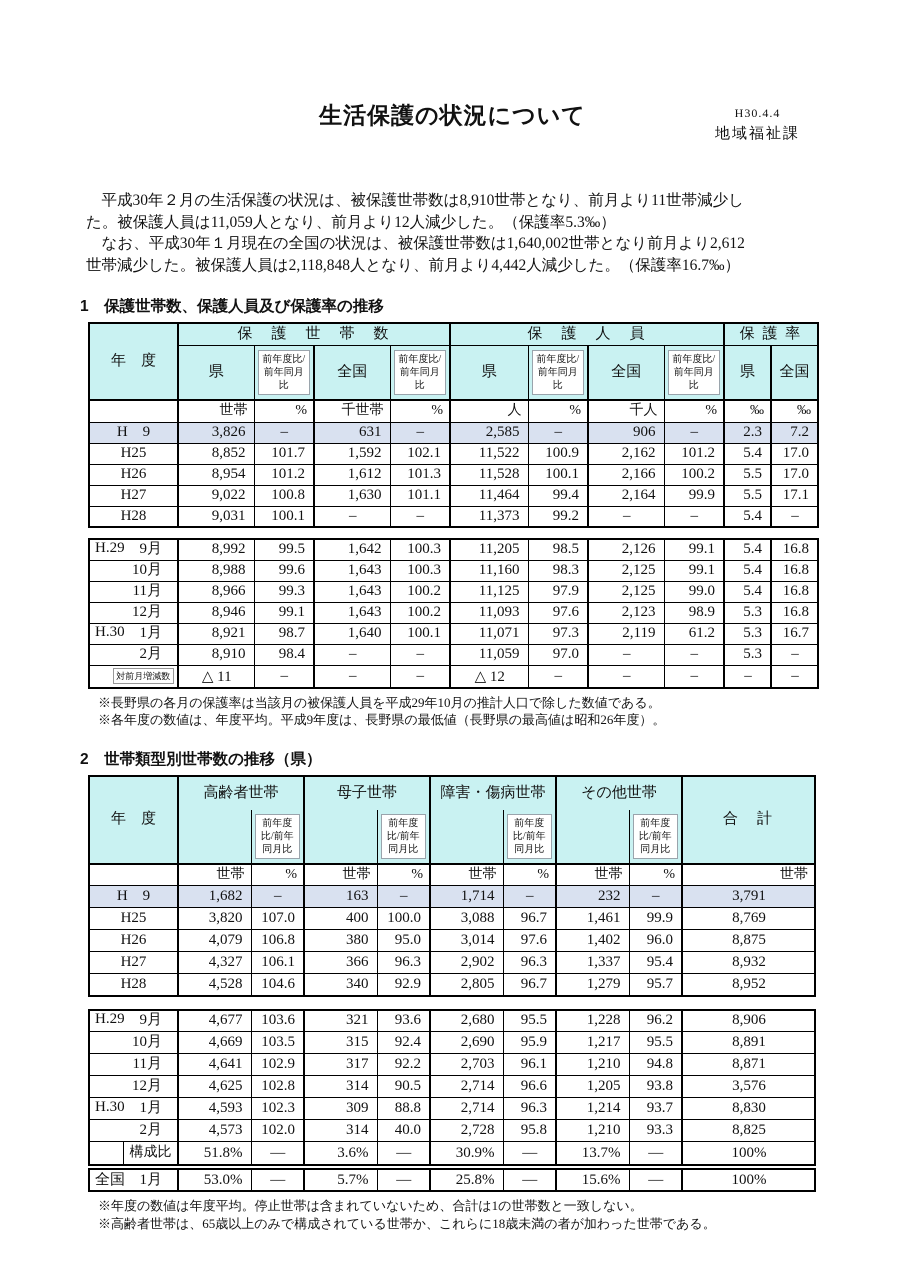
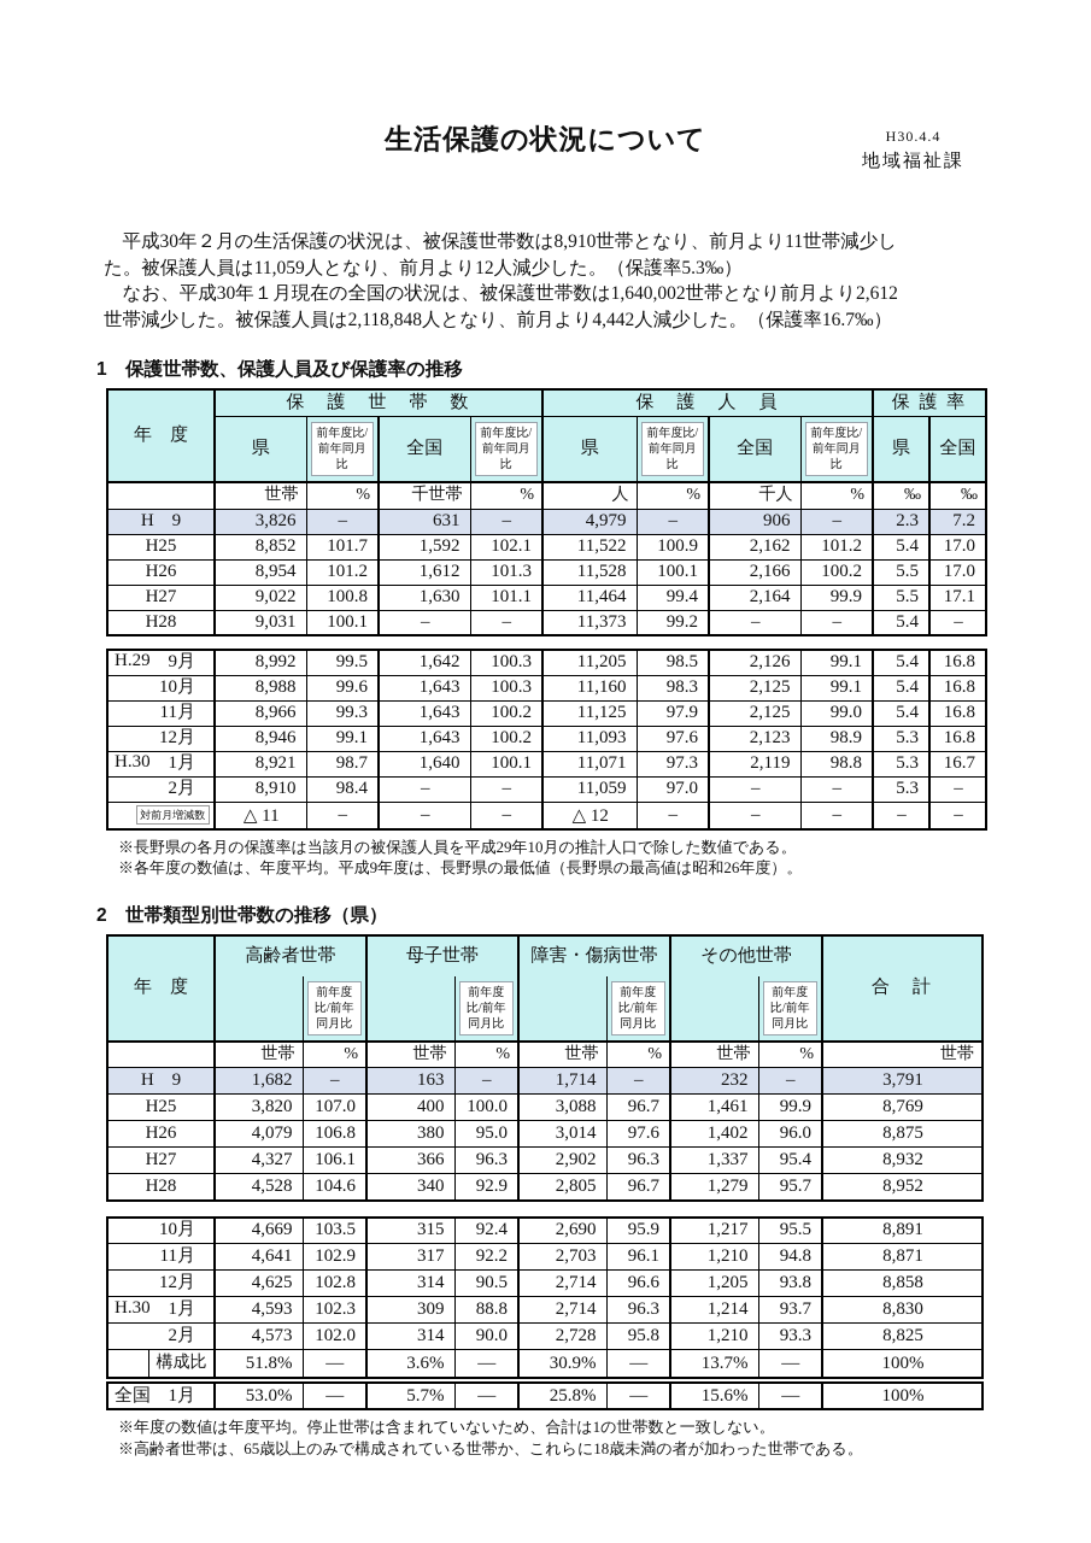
  生活保護の状況について
  H30.4.4
  地域福祉課
  平成30年２月の生活保護の状況は、被保護世帯数は8,910世帯となり、前月より11世帯減少し
  た。被保護人員は11,059人となり、前月より12人減少した。（保護率5.3‰）
  なお、平成30年１月現在の全国の状況は、被保護世帯数は1,640,002世帯となり前月より2,612
  世帯減少した。被保護人員は2,118,848人となり、前月より4,442人減少した。（保護率16.7‰）
  1 保護世帯数、保護人員及び保護率の推移
  年 度	保 護 世 帯 数	保 護 人 員	保 護 率
  県	前年度比/前年同月比	全国	前年度比/前年同月比	県	前年度比/前年同月比	全国	前年度比/前年同月比	県	全国
  	世帯	%	千世帯	%	人	%	千人	%	‰	‰
- H 9	3,826	–	631	–	2,585	–	906	–	2.3	7.2
+ H 9	3,826	–	631	–	4,979	–	906	–	2.3	7.2
  H25	8,852	101.7	1,592	102.1	11,522	100.9	2,162	101.2	5.4	17.0
  H26	8,954	101.2	1,612	101.3	11,528	100.1	2,166	100.2	5.5	17.0
  H27	9,022	100.8	1,630	101.1	11,464	99.4	2,164	99.9	5.5	17.1
  H28	9,031	100.1	–	–	11,373	99.2	–	–	5.4	–
  H.29 9月	8,992	99.5	1,642	100.3	11,205	98.5	2,126	99.1	5.4	16.8
  10月	8,988	99.6	1,643	100.3	11,160	98.3	2,125	99.1	5.4	16.8
  11月	8,966	99.3	1,643	100.2	11,125	97.9	2,125	99.0	5.4	16.8
  12月	8,946	99.1	1,643	100.2	11,093	97.6	2,123	98.9	5.3	16.8
- H.30 1月	8,921	98.7	1,640	100.1	11,071	97.3	2,119	61.2	5.3	16.7
+ H.30 1月	8,921	98.7	1,640	100.1	11,071	97.3	2,119	98.8	5.3	16.7
  2月	8,910	98.4	–	–	11,059	97.0	–	–	5.3	–
  対前月増減数	△ 11	–	–	–	△ 12	–	–	–	–	–
  ※長野県の各月の保護率は当該月の被保護人員を平成29年10月の推計人口で除した数値である。
  ※各年度の数値は、年度平均。平成9年度は、長野県の最低値（長野県の最高値は昭和26年度）。
  2 世帯類型別世帯数の推移（県）
  年 度	高齢者世帯	母子世帯	障害・傷病世帯	その他世帯	合 計
  	前年度比/前年同月比		前年度比/前年同月比		前年度比/前年同月比		前年度比/前年同月比
  	世帯	%	世帯	%	世帯	%	世帯	%	世帯
  H 9	1,682	–	163	–	1,714	–	232	–	3,791
  H25	3,820	107.0	400	100.0	3,088	96.7	1,461	99.9	8,769
  H26	4,079	106.8	380	95.0	3,014	97.6	1,402	96.0	8,875
  H27	4,327	106.1	366	96.3	2,902	96.3	1,337	95.4	8,932
  H28	4,528	104.6	340	92.9	2,805	96.7	1,279	95.7	8,952
- H.29 9月	4,677	103.6	321	93.6	2,680	95.5	1,228	96.2	8,906
  10月	4,669	103.5	315	92.4	2,690	95.9	1,217	95.5	8,891
  11月	4,641	102.9	317	92.2	2,703	96.1	1,210	94.8	8,871
- 12月	4,625	102.8	314	90.5	2,714	96.6	1,205	93.8	3,576
+ 12月	4,625	102.8	314	90.5	2,714	96.6	1,205	93.8	8,858
  H.30 1月	4,593	102.3	309	88.8	2,714	96.3	1,214	93.7	8,830
- 2月	4,573	102.0	314	40.0	2,728	95.8	1,210	93.3	8,825
+ 2月	4,573	102.0	314	90.0	2,728	95.8	1,210	93.3	8,825
  構成比	51.8%	—	3.6%	—	30.9%	—	13.7%	—	100%
  全国 1月	53.0%	—	5.7%	—	25.8%	—	15.6%	—	100%
  ※年度の数値は年度平均。停止世帯は含まれていないため、合計は1の世帯数と一致しない。
  ※高齢者世帯は、65歳以上のみで構成されている世帯か、これらに18歳未満の者が加わった世帯である。
